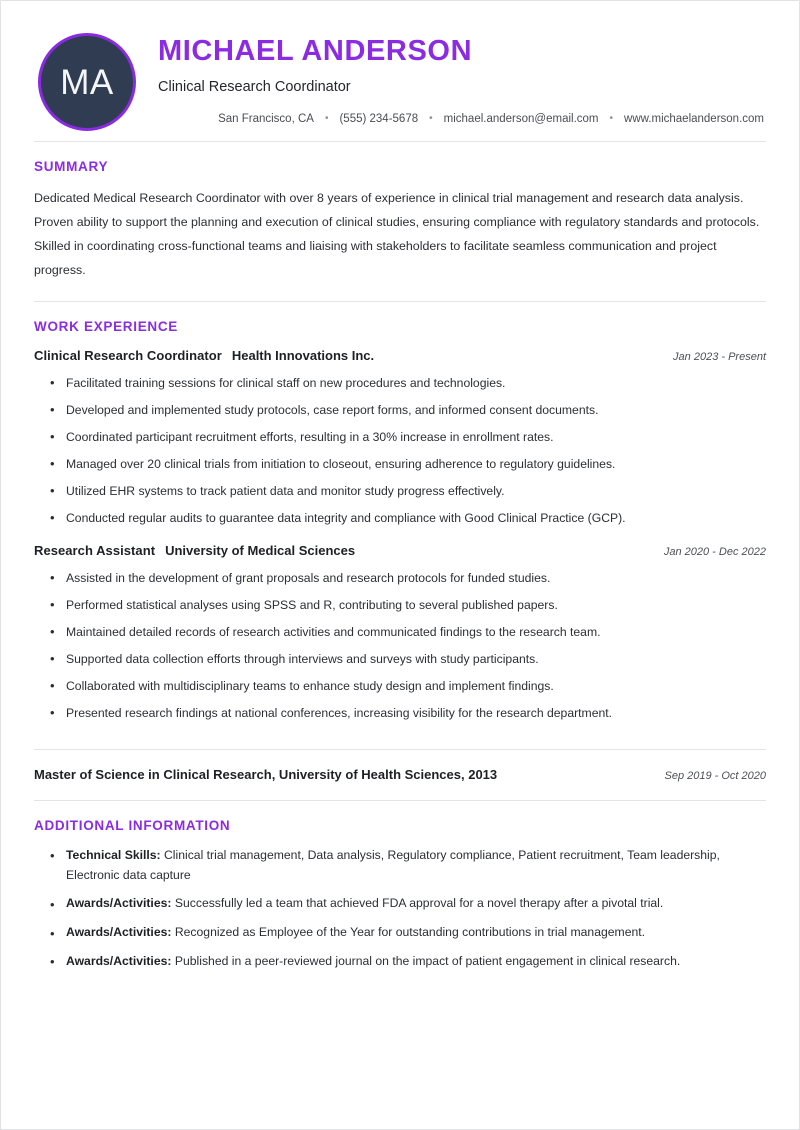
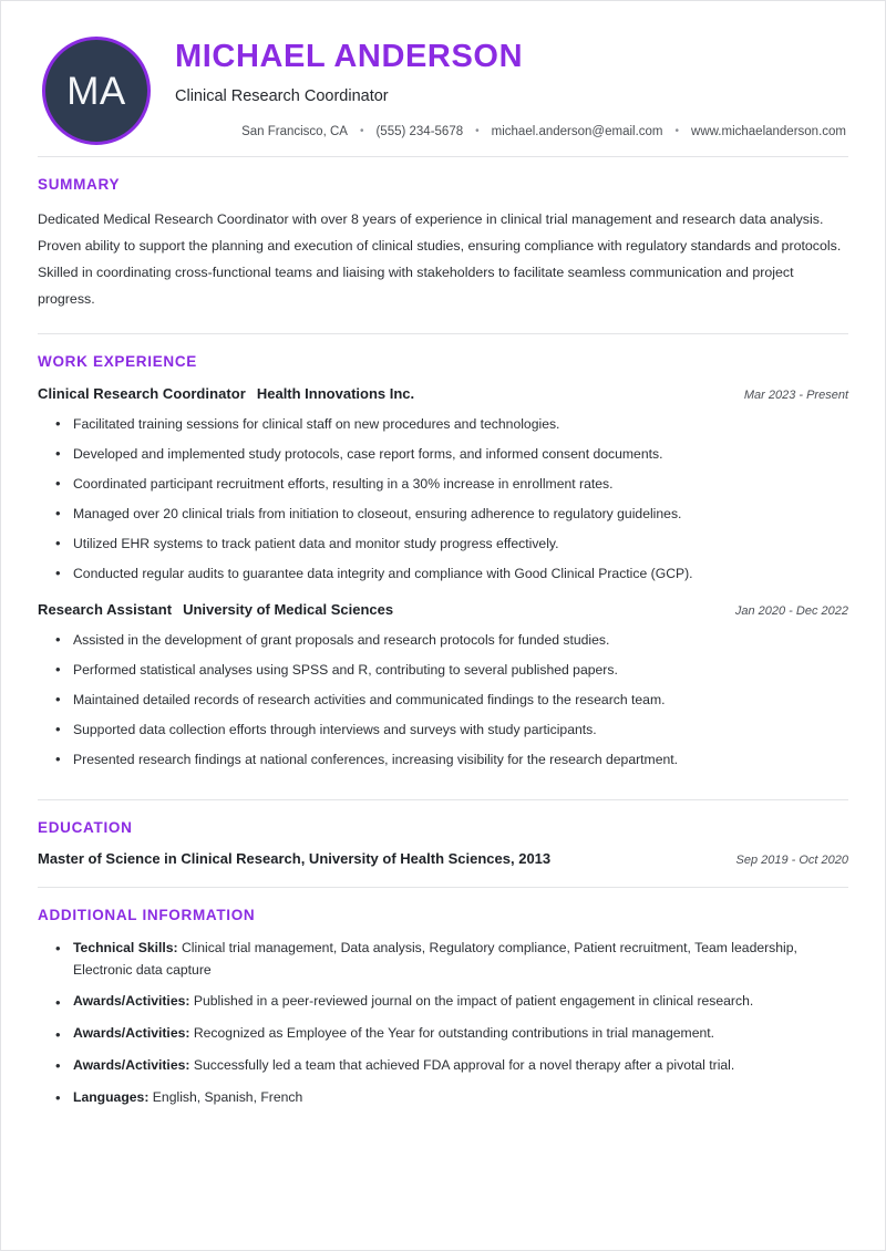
  MA
  MICHAEL ANDERSON
  Clinical Research Coordinator
  San Francisco, CA
  •
  (555) 234-5678
  •
  michael.anderson@email.com
  •
  www.michaelanderson.com
  SUMMARY
  Dedicated Medical Research Coordinator with over 8 years of experience in clinical trial management and research data analysis. Proven ability to support the planning and execution of clinical studies, ensuring compliance with regulatory standards and protocols. Skilled in coordinating cross-functional teams and liaising with stakeholders to facilitate seamless communication and project progress.
  WORK EXPERIENCE
  Clinical Research Coordinator Health Innovations Inc.
- Jan 2023 - Present
+ Mar 2023 - Present
  Facilitated training sessions for clinical staff on new procedures and technologies.
  Developed and implemented study protocols, case report forms, and informed consent documents.
  Coordinated participant recruitment efforts, resulting in a 30% increase in enrollment rates.
  Managed over 20 clinical trials from initiation to closeout, ensuring adherence to regulatory guidelines.
  Utilized EHR systems to track patient data and monitor study progress effectively.
  Conducted regular audits to guarantee data integrity and compliance with Good Clinical Practice (GCP).
  Research Assistant University of Medical Sciences
  Jan 2020 - Dec 2022
  Assisted in the development of grant proposals and research protocols for funded studies.
  Performed statistical analyses using SPSS and R, contributing to several published papers.
  Maintained detailed records of research activities and communicated findings to the research team.
  Supported data collection efforts through interviews and surveys with study participants.
- Collaborated with multidisciplinary teams to enhance study design and implement findings.
  Presented research findings at national conferences, increasing visibility for the research department.
+ EDUCATION
  Master of Science in Clinical Research, University of Health Sciences, 2013
  Sep 2019 - Oct 2020
  ADDITIONAL INFORMATION
  Technical Skills: Clinical trial management, Data analysis, Regulatory compliance, Patient recruitment, Team leadership, Electronic data capture
- Awards/Activities: Successfully led a team that achieved FDA approval for a novel therapy after a pivotal trial.
+ Awards/Activities: Published in a peer-reviewed journal on the impact of patient engagement in clinical research.
  Awards/Activities: Recognized as Employee of the Year for outstanding contributions in trial management.
- Awards/Activities: Published in a peer-reviewed journal on the impact of patient engagement in clinical research.
+ Awards/Activities: Successfully led a team that achieved FDA approval for a novel therapy after a pivotal trial.
+ Languages: English, Spanish, French
